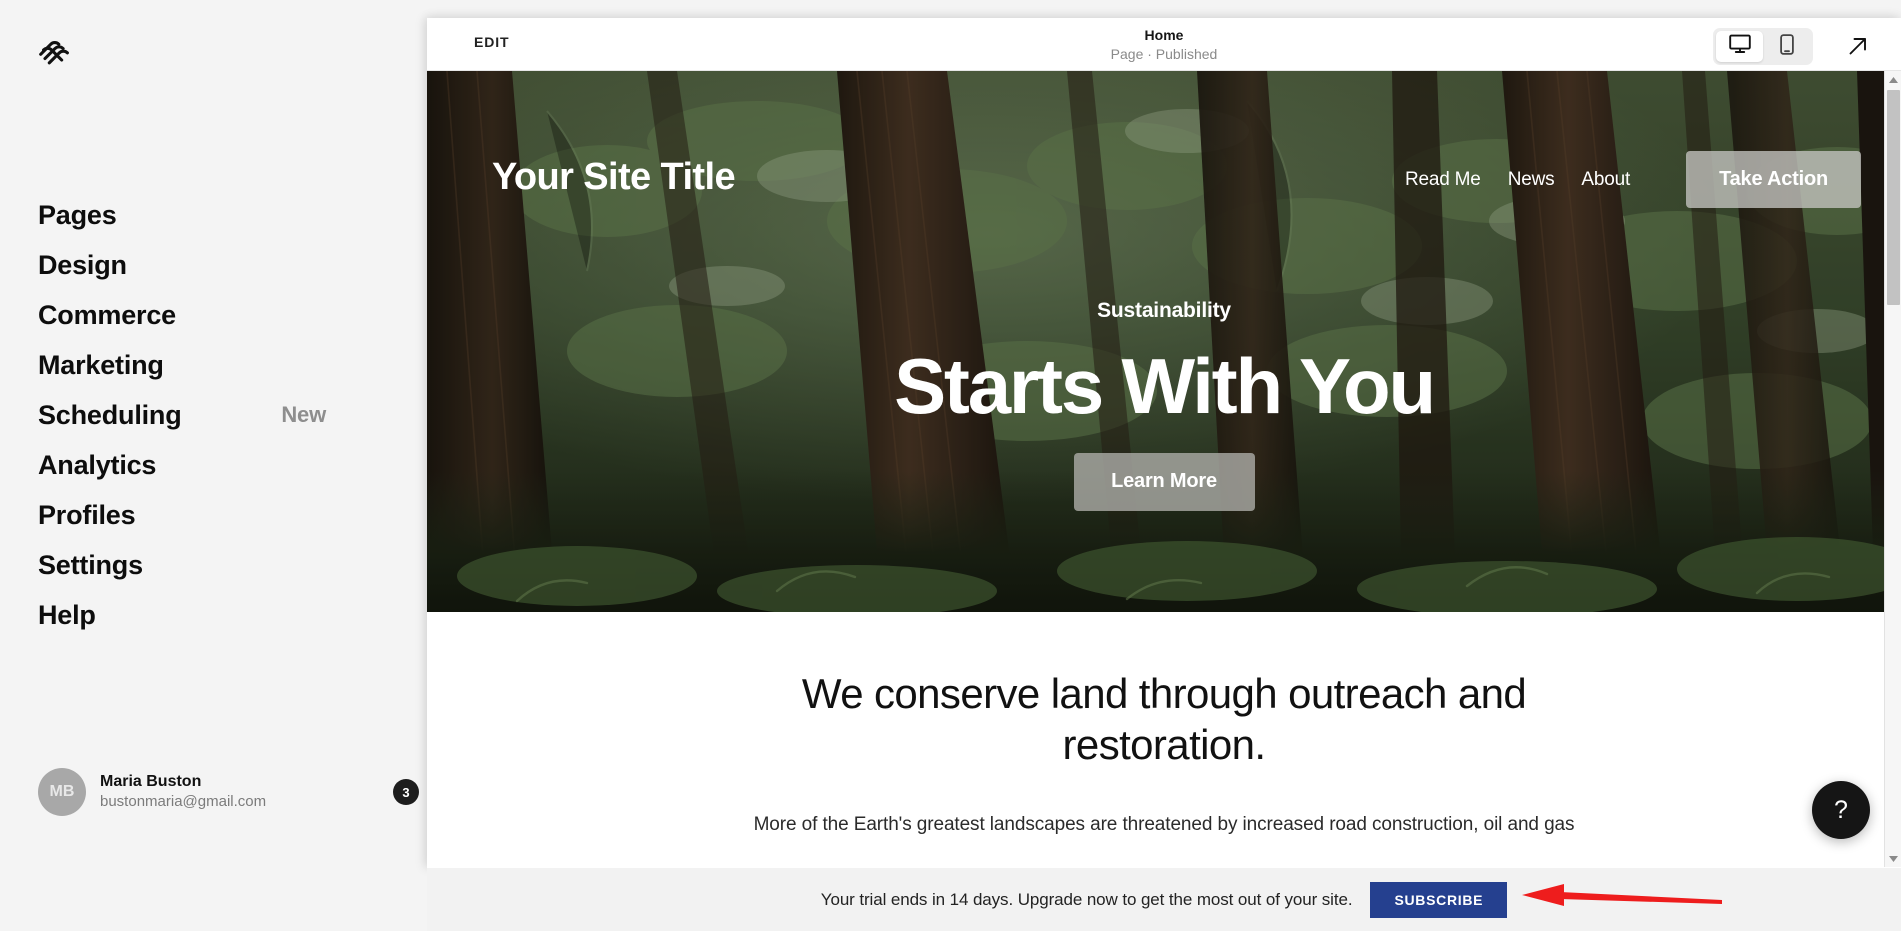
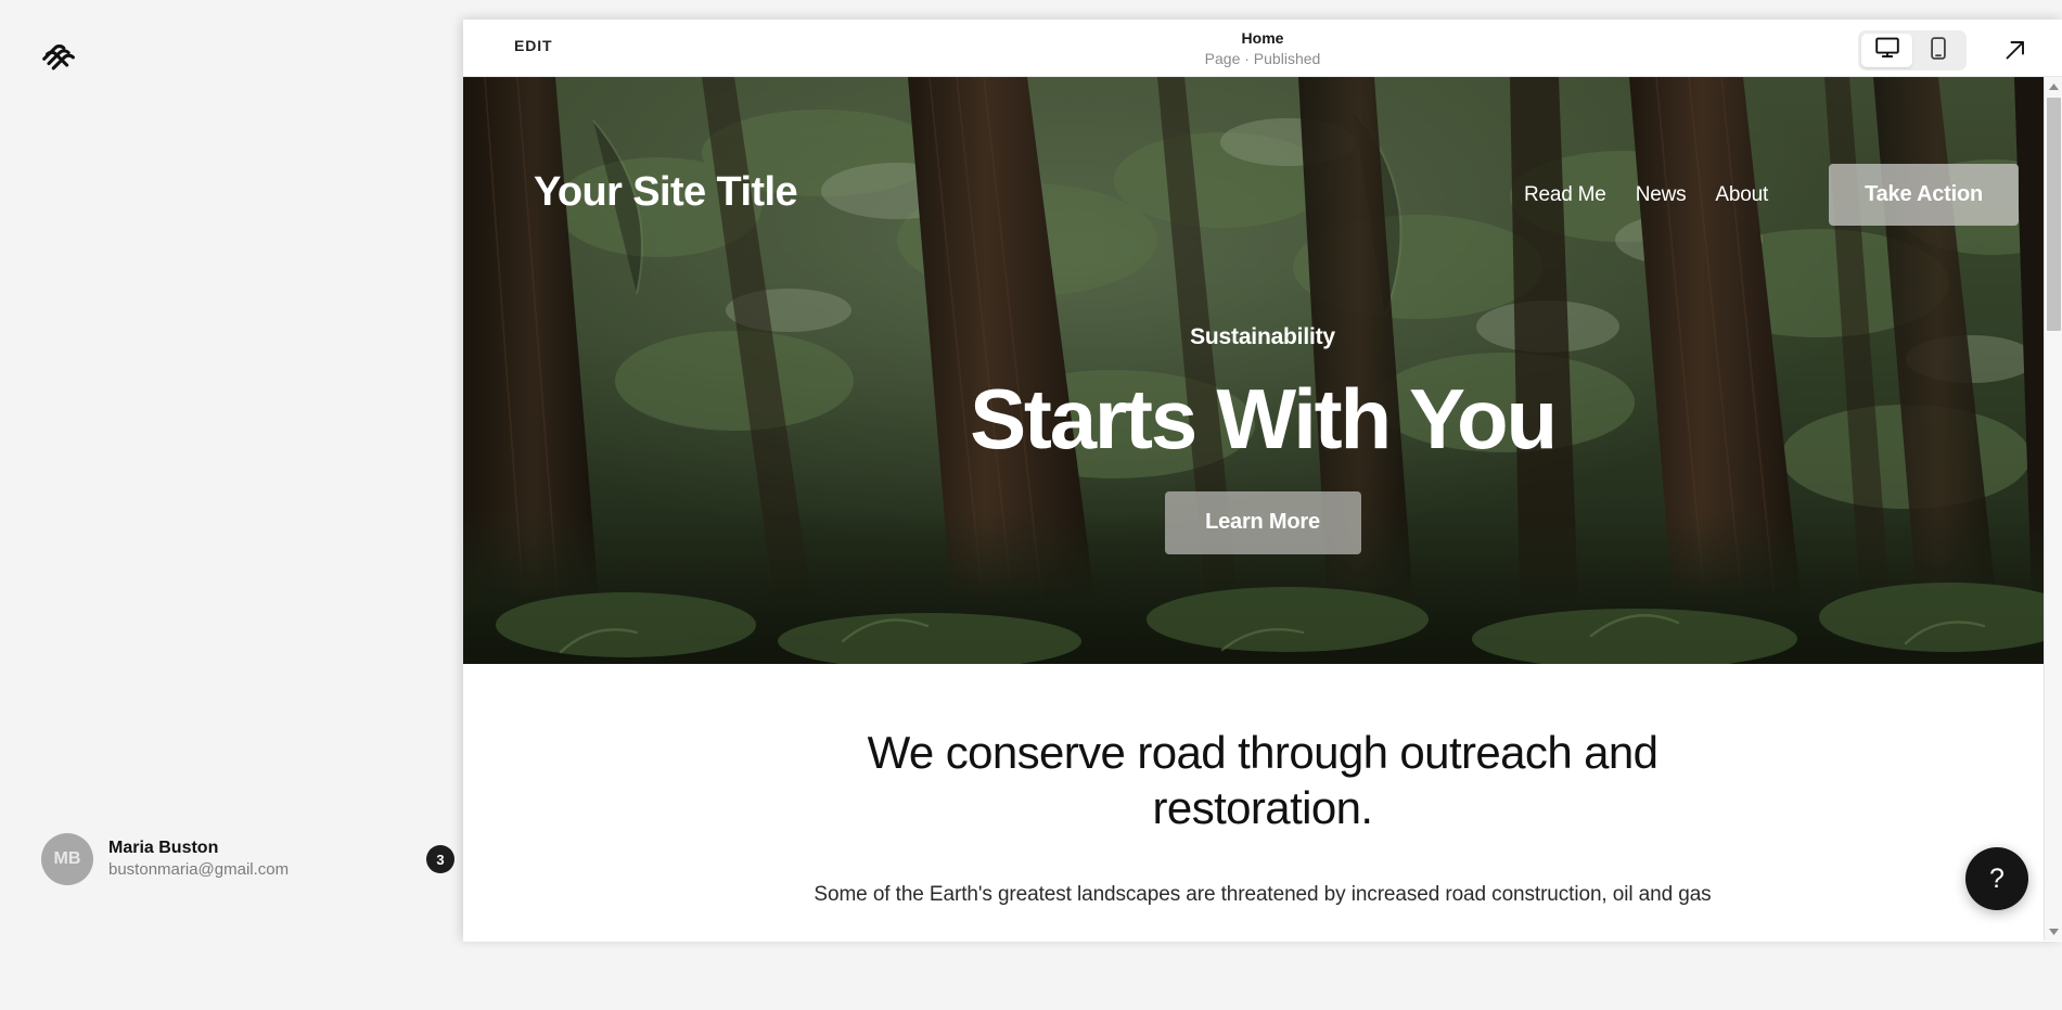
- Pages
- Design
- Commerce
- Marketing
- Scheduling
- New
- Analytics
- Profiles
- Settings
- Help
  MB
  Maria Buston
  bustonmaria@gmail.com
  3
  EDIT
  Home
  Page · Published
  Your Site Title
  Read Me
  News
  About
  Take Action
  Sustainability
  Starts With You
  Learn More
- We conserve land through outreach and restoration.
+ We conserve road through outreach and restoration.
- More of the Earth's greatest landscapes are threatened by increased road construction, oil and gas
+ Some of the Earth's greatest landscapes are threatened by increased road construction, oil and gas
  ?
- Your trial ends in 14 days. Upgrade now to get the most out of your site.
- SUBSCRIBE
